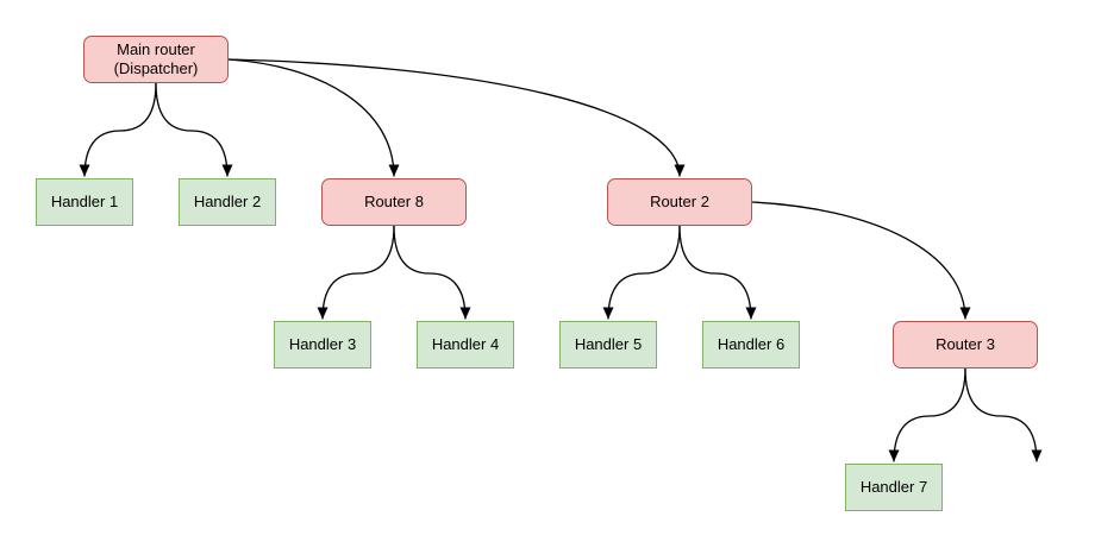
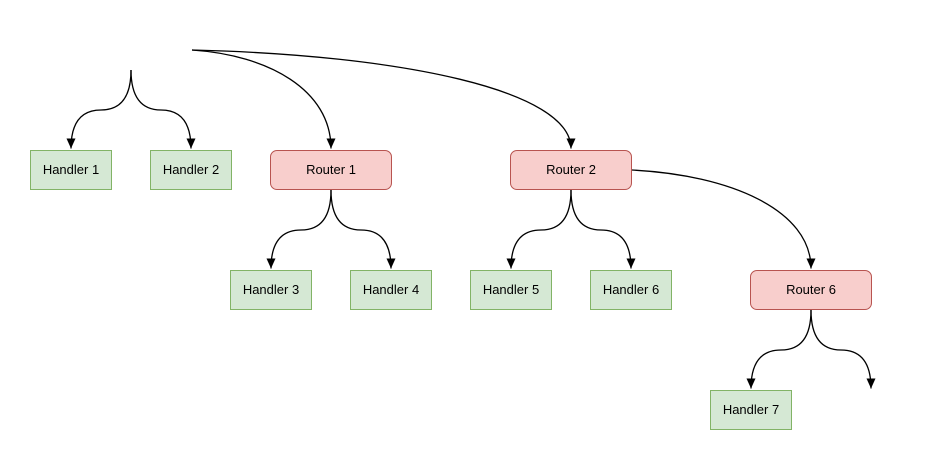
- Main router
- (Dispatcher)
  Handler 1
  Handler 2
- Router 8
+ Router 1
  Router 2
  Handler 3
  Handler 4
  Handler 5
  Handler 6
- Router 3
+ Router 6
  Handler 7
